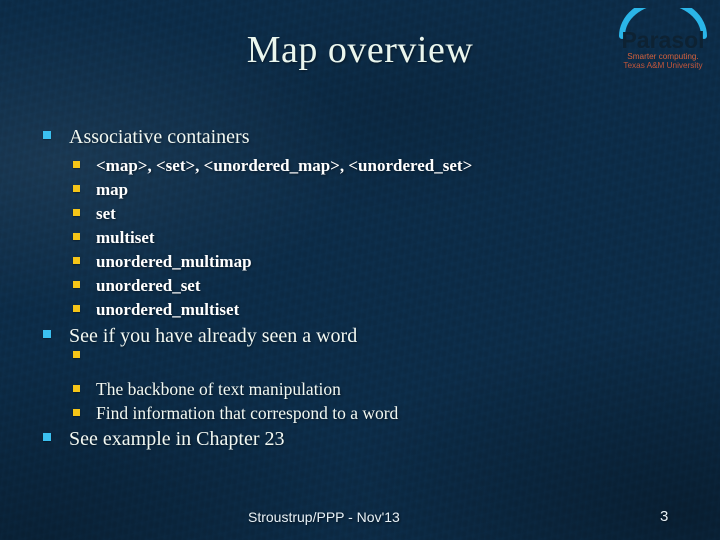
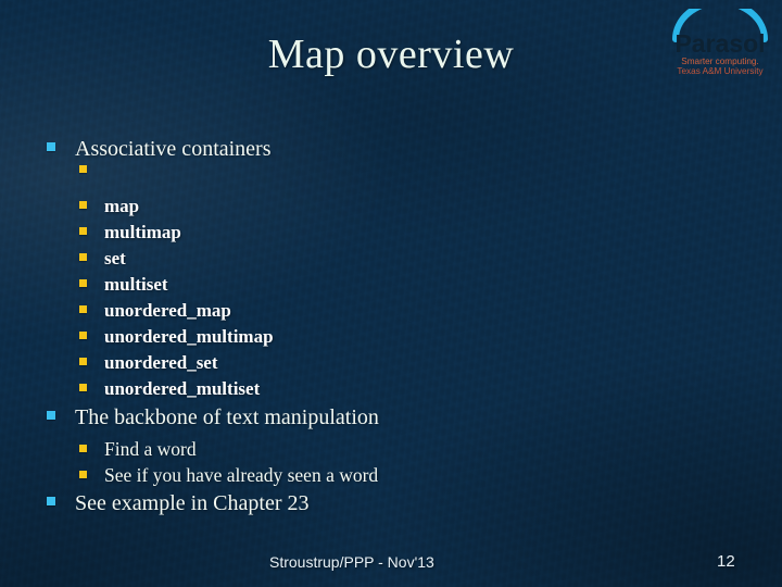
  Map overview
  Parasol
  Smarter computing.
  Texas A&M University
  Associative containers
- <map>, <set>, <unordered_map>, <unordered_set>
  map
+ multimap
  set
  multiset
+ unordered_map
  unordered_multimap
  unordered_set
  unordered_multiset
- See if you have already seen a word
+ The backbone of text manipulation
+ Find a word
- The backbone of text manipulation
+ See if you have already seen a word
- Find information that correspond to a word
  See example in Chapter 23
  Stroustrup/PPP - Nov'13
- 3
+ 12
